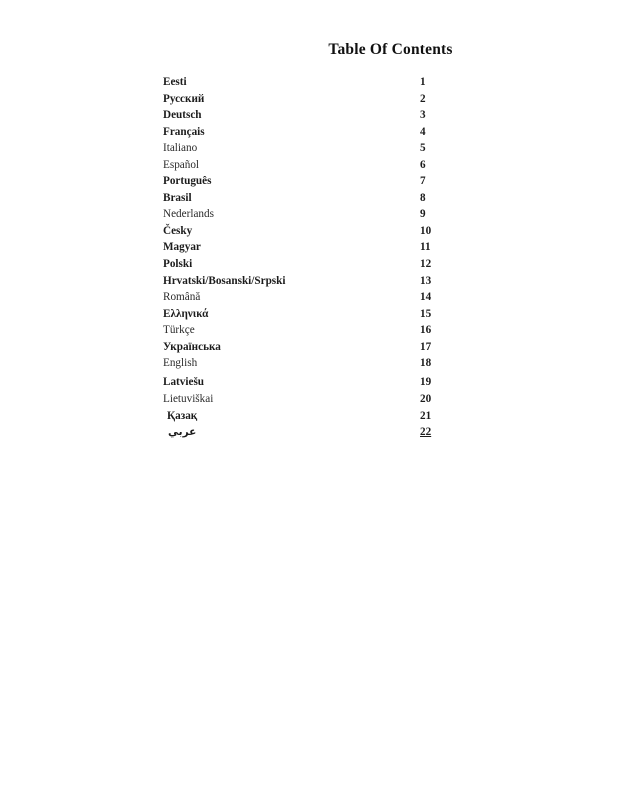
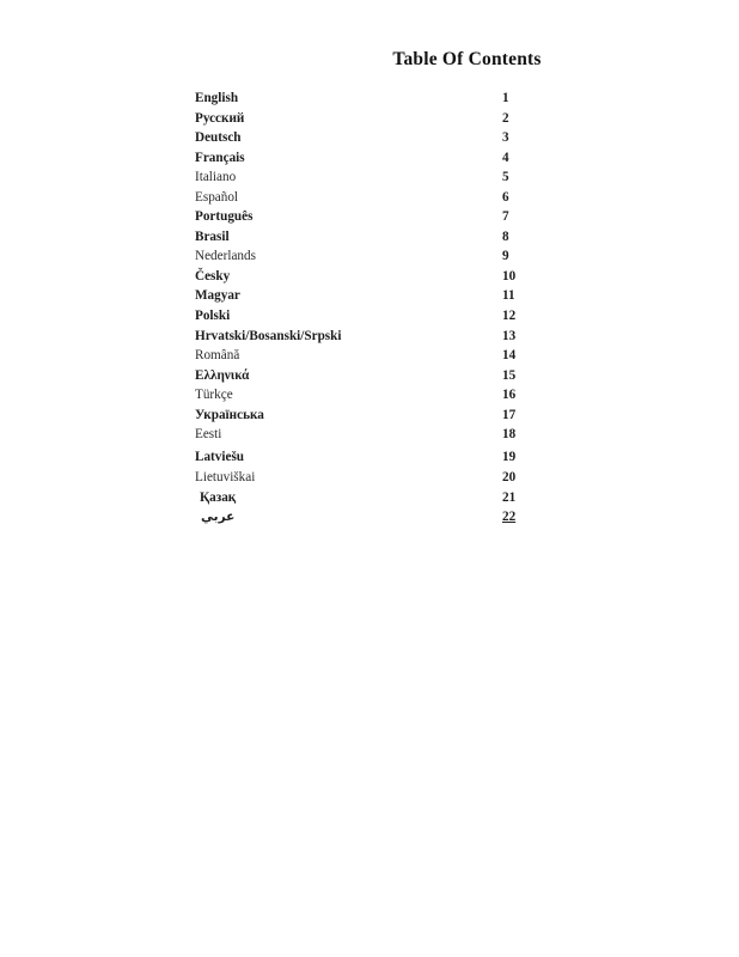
  Table Of Contents
- Eesti
+ English
  1
  Русский
  2
  Deutsch
  3
  Français
  4
  Italiano
  5
  Español
  6
  Português
  7
  Brasil
  8
  Nederlands
  9
  Česky
  10
  Magyar
  11
  Polski
  12
  Hrvatski/Bosanski/Srpski
  13
  Română
  14
  Ελληνικά
  15
  Türkçe
  16
  Українська
  17
- English
+ Eesti
  18
  Latviešu
  19
  Lietuviškai
  20
  Қазақ
  21
  عربي
  22
